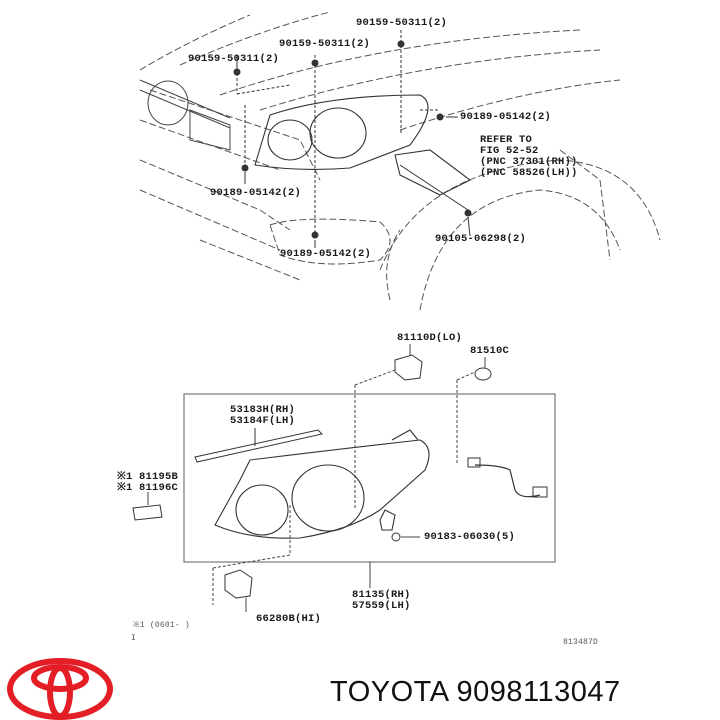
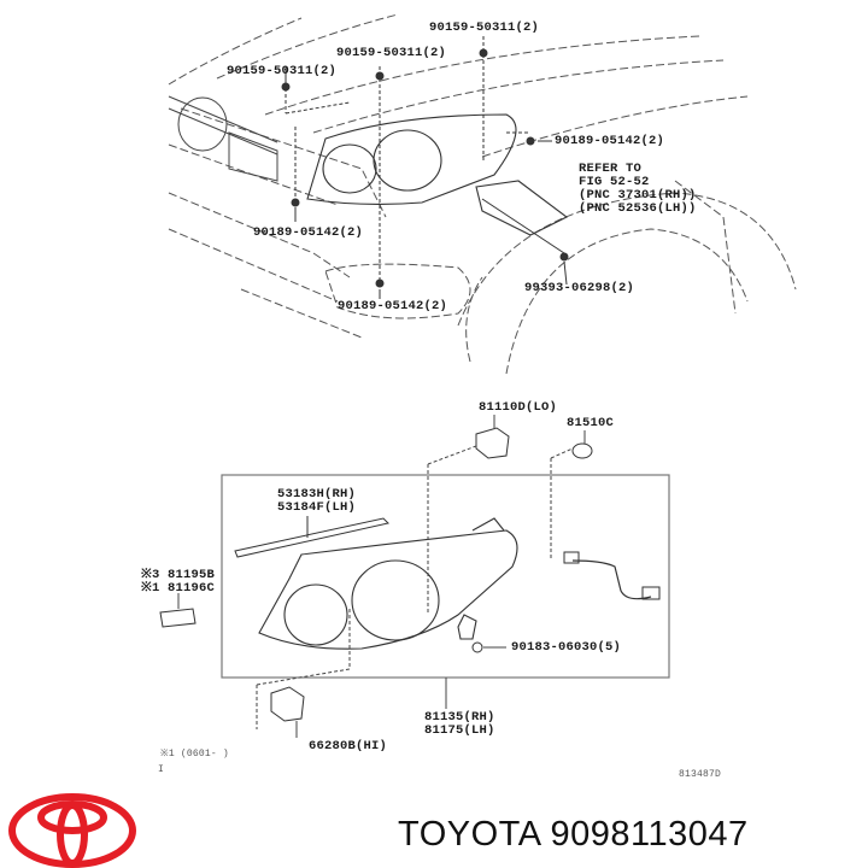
  90159-50311(2)
  90159-50311(2)
  90159-50311(2)
  90189-05142(2)
  REFER TO
  FIG 52-52
  (PNC 37301(RH))
- (PNC 58526(LH))
+ (PNC 52536(LH))
  90189-05142(2)
- 90105-06298(2)
+ 99393-06298(2)
  90189-05142(2)
  81110D(LO)
  81510C
  53183H(RH)
  53184F(LH)
- ※1 81195B
+ ※3 81195B
  ※1 81196C
  90183-06030(5)
  81135(RH)
- 57559(LH)
+ 81175(LH)
  66280B(HI)
  ※1 (0601- )
  I
  813487D
  TOYOTA 9098113047
